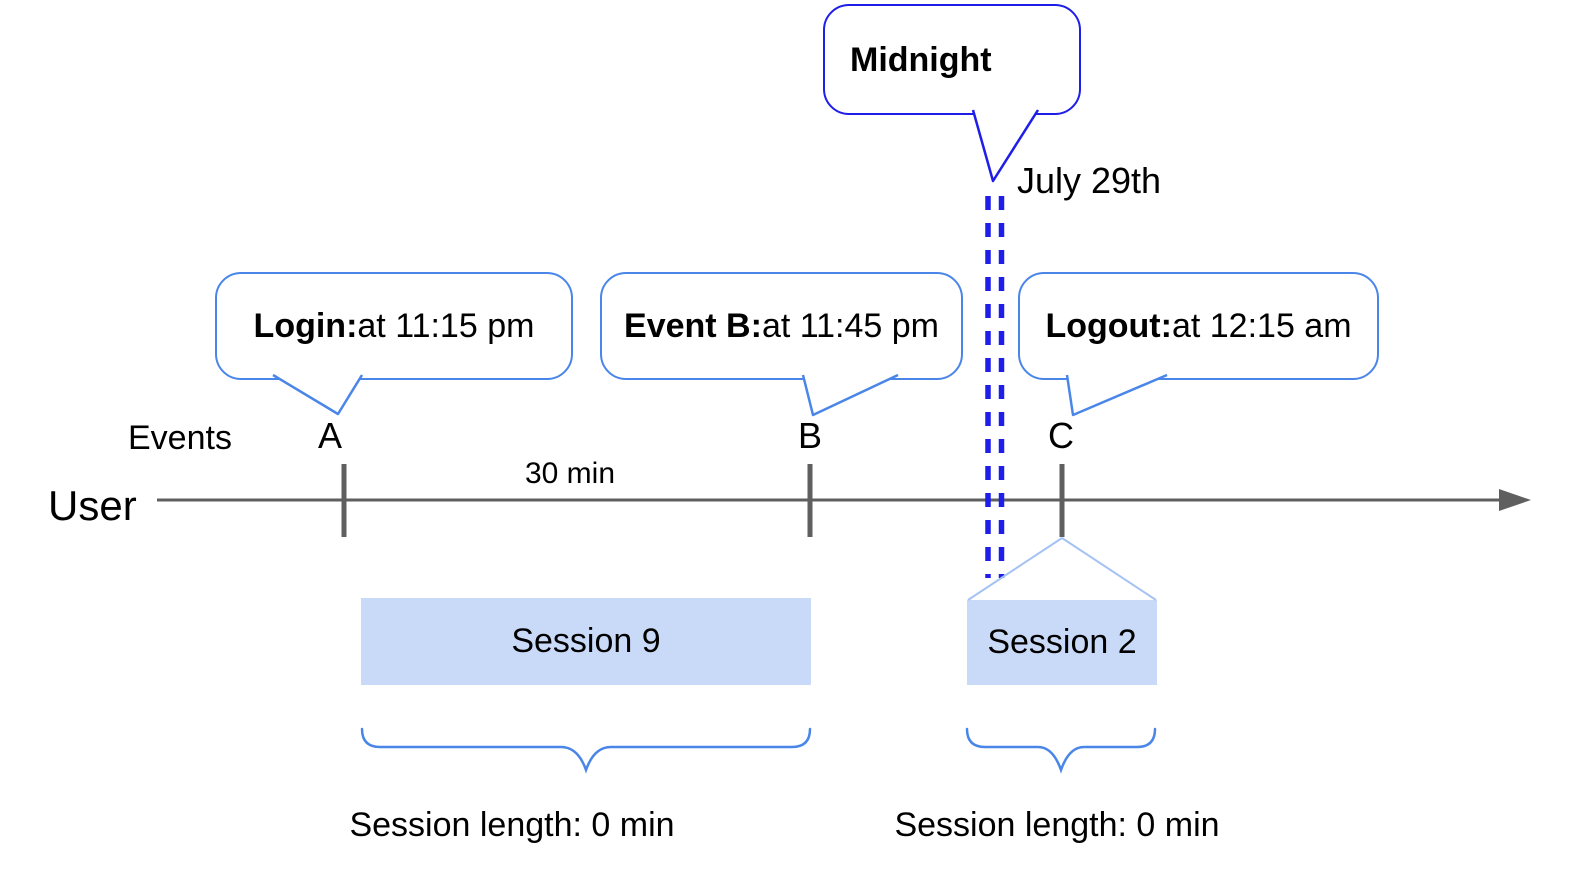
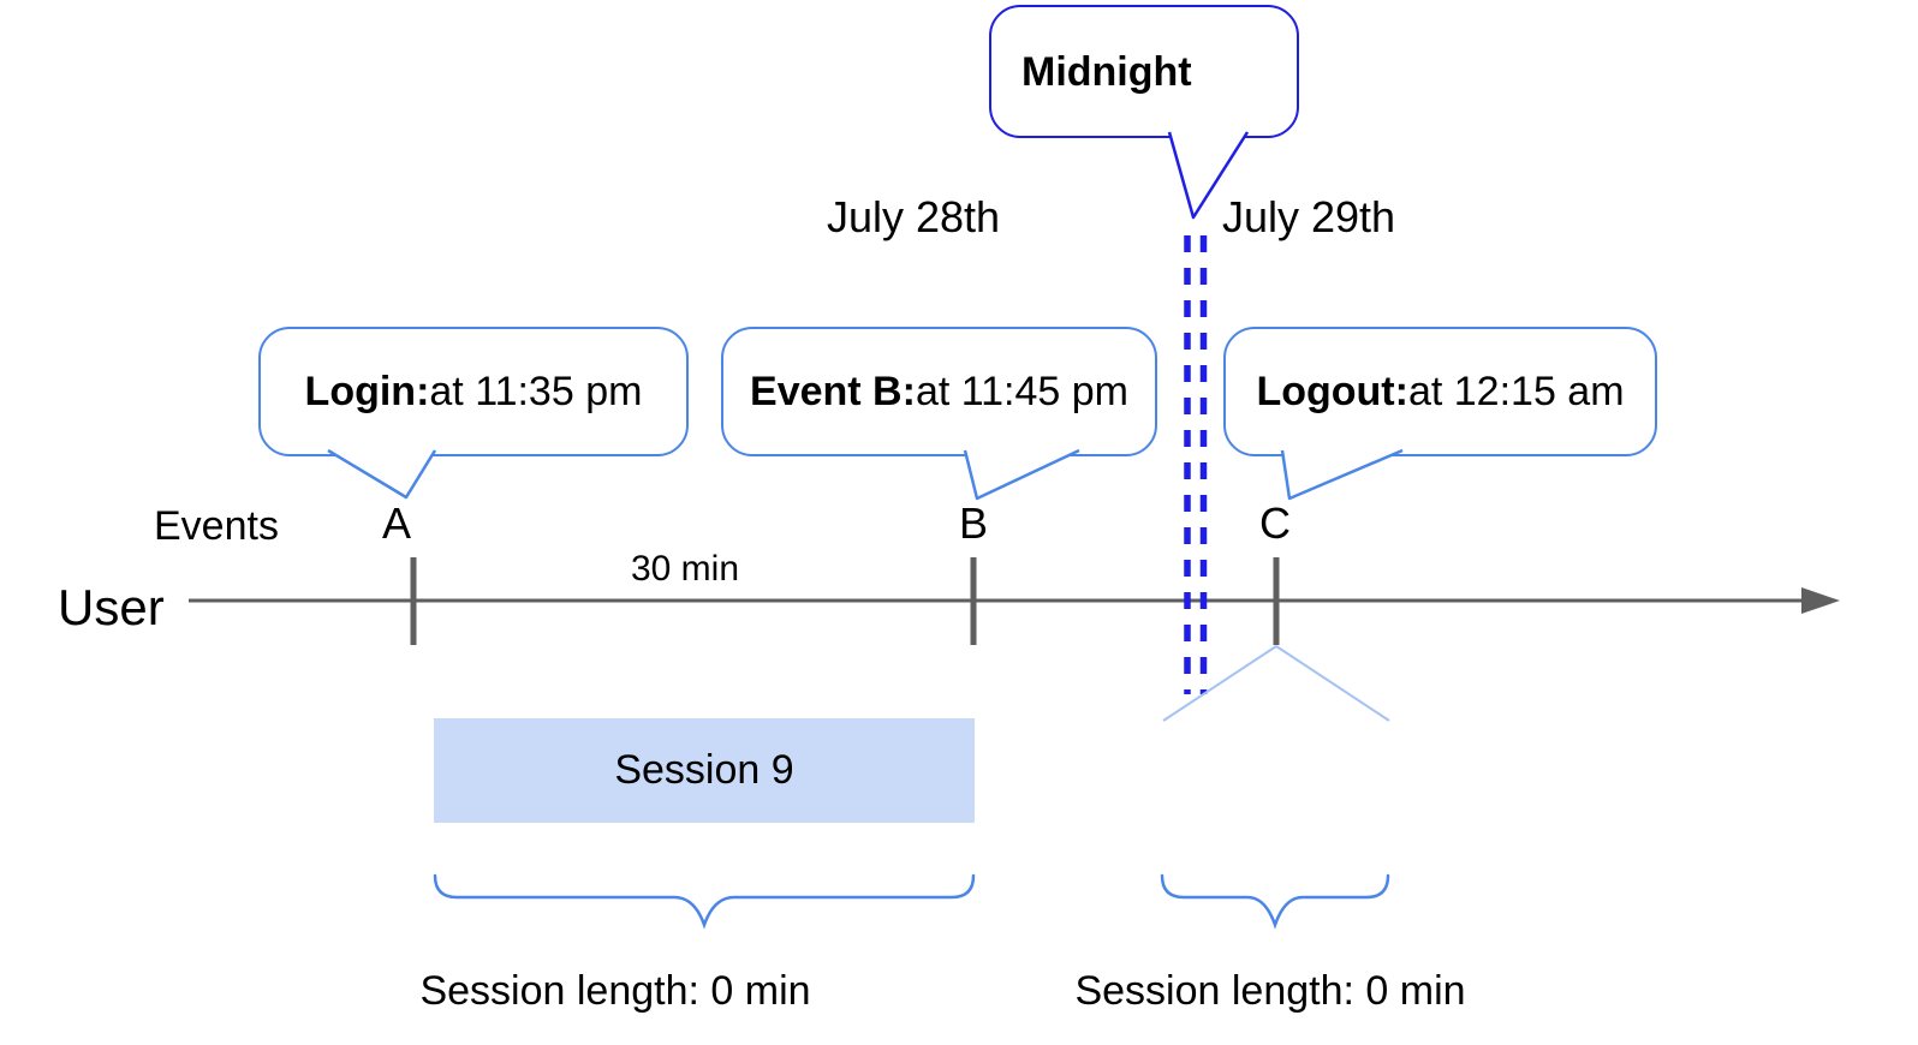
  Midnight
  Login:
- at 11:15 pm
+ at 11:35 pm
  Event B:
  at 11:45 pm
  Logout:
  at 12:15 am
+ July 28th
  July 29th
  Events
  User
  A
  B
  C
  30 min
  Session 9
- Session 2
  Session length: 0 min
  Session length: 0 min
